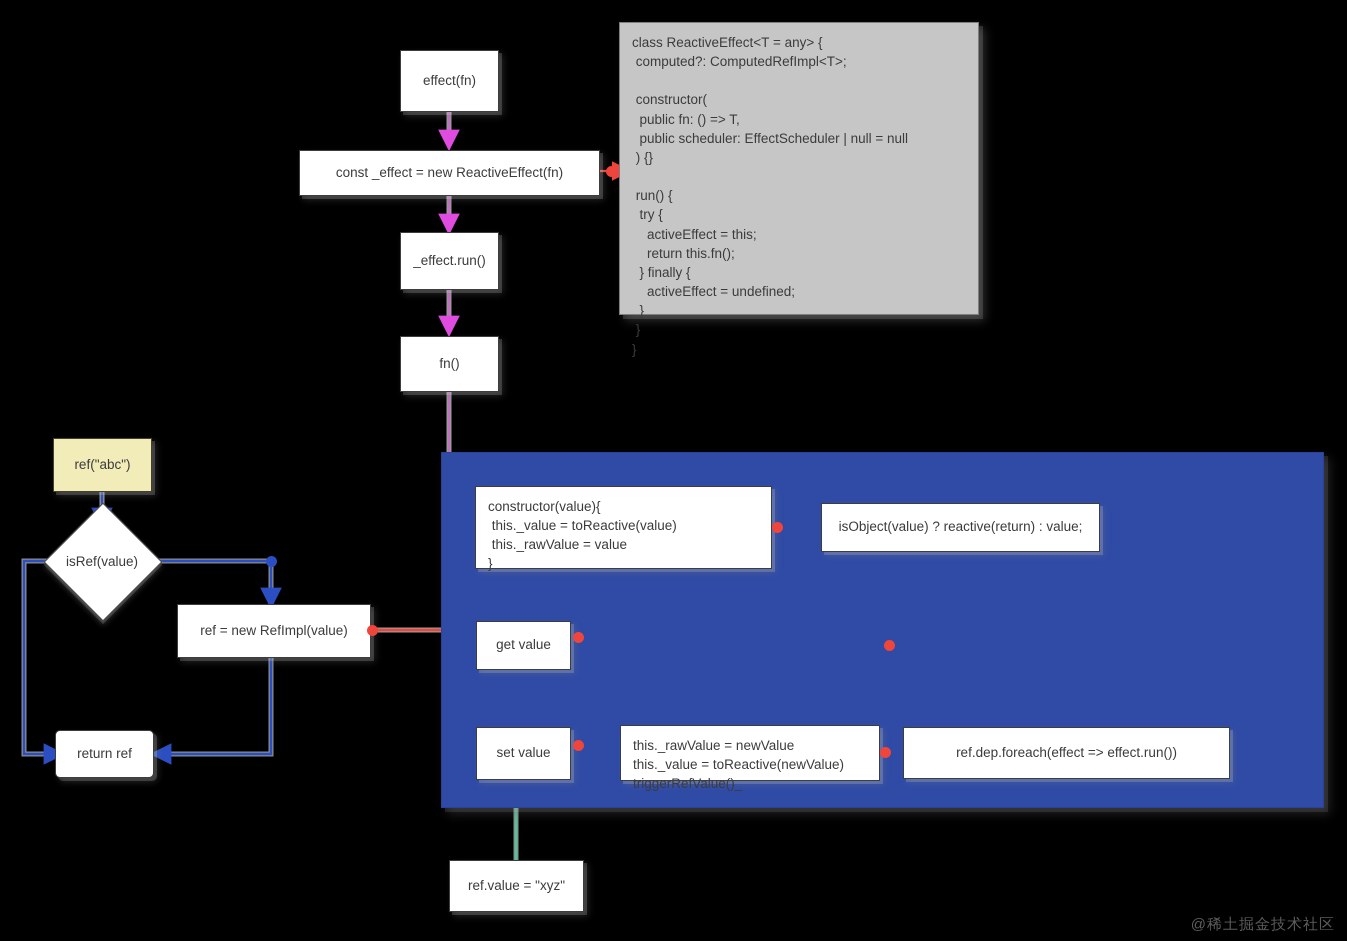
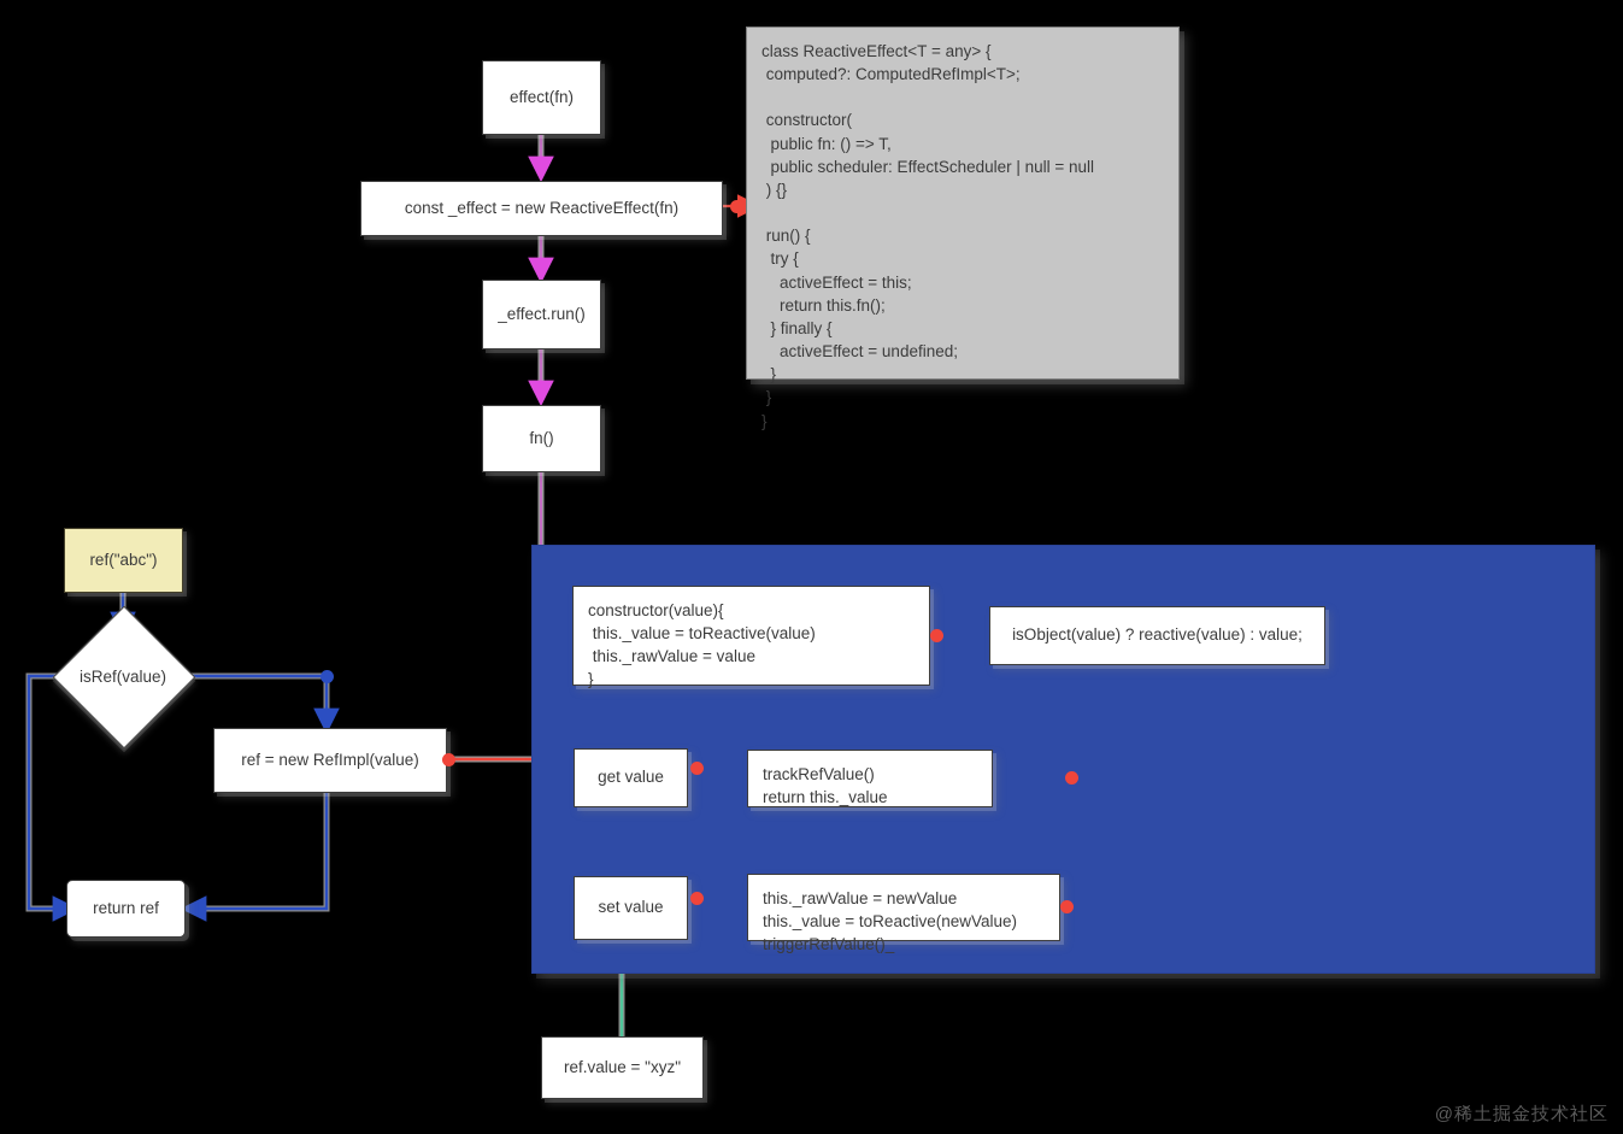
  effect(fn)
  const _effect = new ReactiveEffect(fn)
  _effect.run()
  fn()
  class ReactiveEffect<T = any> {
  computed?: ComputedRefImpl<T>;
  constructor(
  public fn: () => T,
  public scheduler: EffectScheduler | null = null
  ) {}
  run() {
  try {
  activeEffect = this;
  return this.fn();
  } finally {
  activeEffect = undefined;
  }
  }
  }
  ref("abc")
  isRef(value)
  ref = new RefImpl(value)
  return ref
  constructor(value){
  this._value = toReactive(value)
  this._rawValue = value
  }
- isObject(value) ? reactive(return) : value;
+ isObject(value) ? reactive(value) : value;
  get value
+ trackRefValue()
+ return this._value
  set value
  this._rawValue = newValue
  this._value = toReactive(newValue)
  triggerRefValue()_
- ref.dep.foreach(effect => effect.run())
  ref.value = "xyz"
  @稀土掘金技术社区
